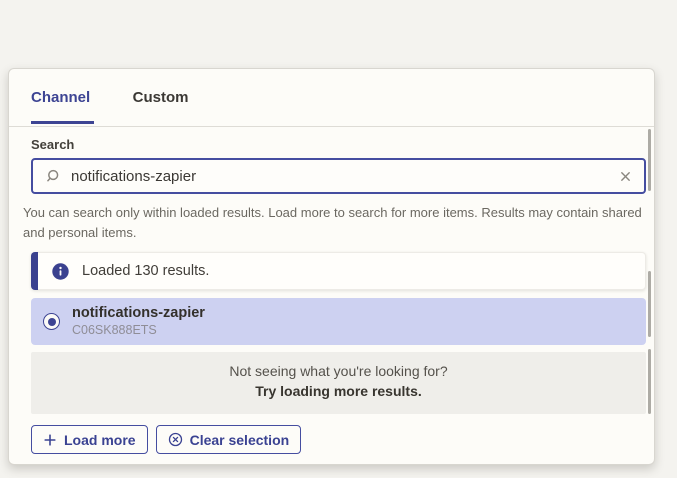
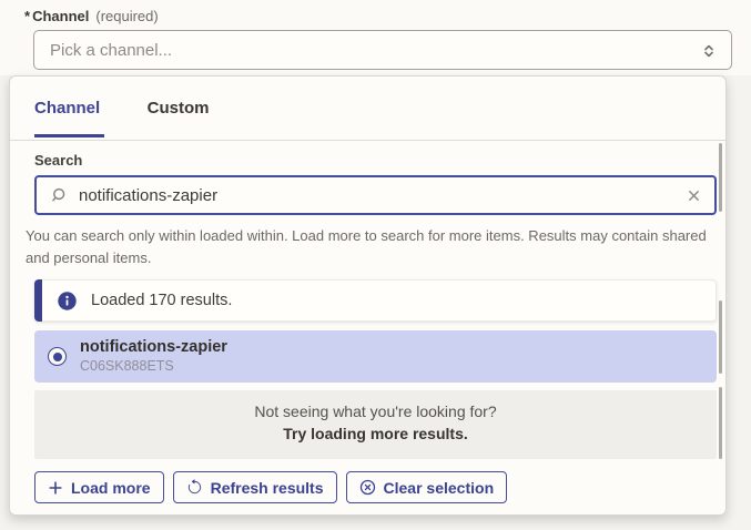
+ * Channel (required)
+ Pick a channel...
  Channel Custom
  Search
  notifications-zapier
- You can search only within loaded results. Load more to search for more items. Results may contain shared and personal items.
+ You can search only within loaded within. Load more to search for more items. Results may contain shared and personal items.
- Loaded 130 results.
+ Loaded 170 results.
  notifications-zapier
  C06SK888ETS
  Not seeing what you're looking for?
  Try loading more results.
  Load more
+ Refresh results
  Clear selection
